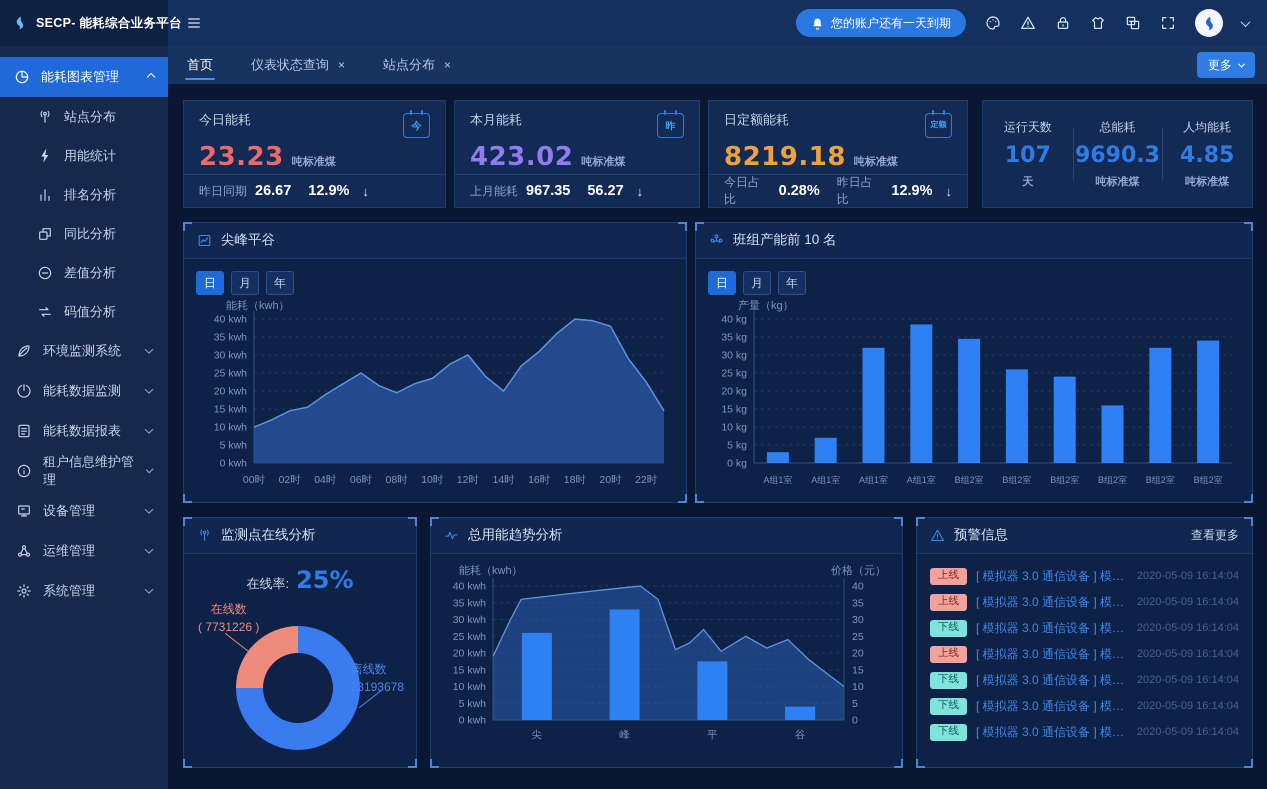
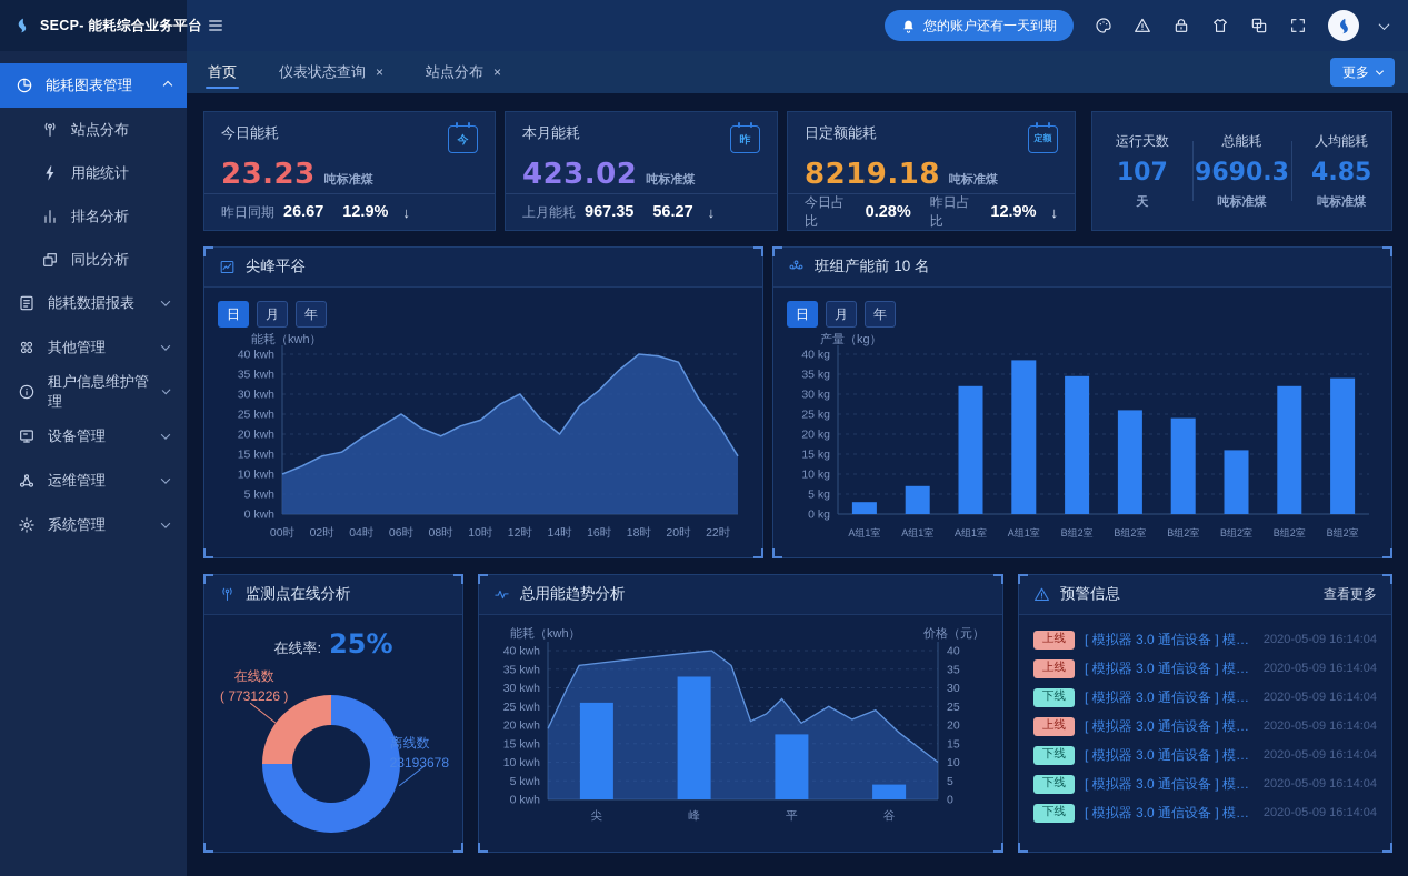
  SECP- 能耗综合业务平台
  您的账户还有一天到期
  能耗图表管理
  站点分布
  用能统计
  排名分析
  同比分析
- 差值分析
- 码值分析
- 环境监测系统
- 能耗数据监测
  能耗数据报表
+ 其他管理
  租户信息维护管理
  设备管理
  运维管理
  系统管理
  首页
  仪表状态查询
  ×
  站点分布
  ×
  更多
  今日能耗
  今
  23.23
  吨标准煤
  昨日同期
  26.67
  12.9%
  ↓
  本月能耗
  昨
  423.02
  吨标准煤
  上月能耗
  967.35
  56.27
  ↓
  日定额能耗
  定额
  8219.18
  吨标准煤
  今日占比
  0.28%
  昨日占比
  12.9%
  ↓
  运行天数
  107
  天
  总能耗
  9690.3
  吨标准煤
  人均能耗
  4.85
  吨标准煤
  尖峰平谷
  日
  月
  年
  能耗（kwh）
  40 kwh
  35 kwh
  30 kwh
  25 kwh
  20 kwh
  15 kwh
  10 kwh
  5 kwh
  0 kwh
  00时
  02时
  04时
  06时
  08时
  10时
  12时
  14时
  16时
  18时
  20时
  22时
  班组产能前 10 名
  日
  月
  年
  产量（kg）
  40 kg
  35 kg
  30 kg
  25 kg
  20 kg
  15 kg
  10 kg
  5 kg
  0 kg
  A组1室
  A组1室
  A组1室
  A组1室
  B组2室
  B组2室
  B组2室
  B组2室
  B组2室
  B组2室
  监测点在线分析
  在线率:
  25%
  在线数
  ( 7731226 )
  离线数
  23193678
  总用能趋势分析
  能耗（kwh）
  价格（元）
  40 kwh
  40
  35 kwh
  35
  30 kwh
  30
  25 kwh
  25
  20 kwh
  20
  15 kwh
  15
  10 kwh
  10
  5 kwh
  5
  0 kwh
  0
  尖
  峰
  平
  谷
  预警信息
  查看更多
  上线
  2020-05-09 16:14:04
  上线
  2020-05-09 16:14:04
  下线
  2020-05-09 16:14:04
  上线
  2020-05-09 16:14:04
  下线
  2020-05-09 16:14:04
  下线
  2020-05-09 16:14:04
  下线
  2020-05-09 16:14:04
